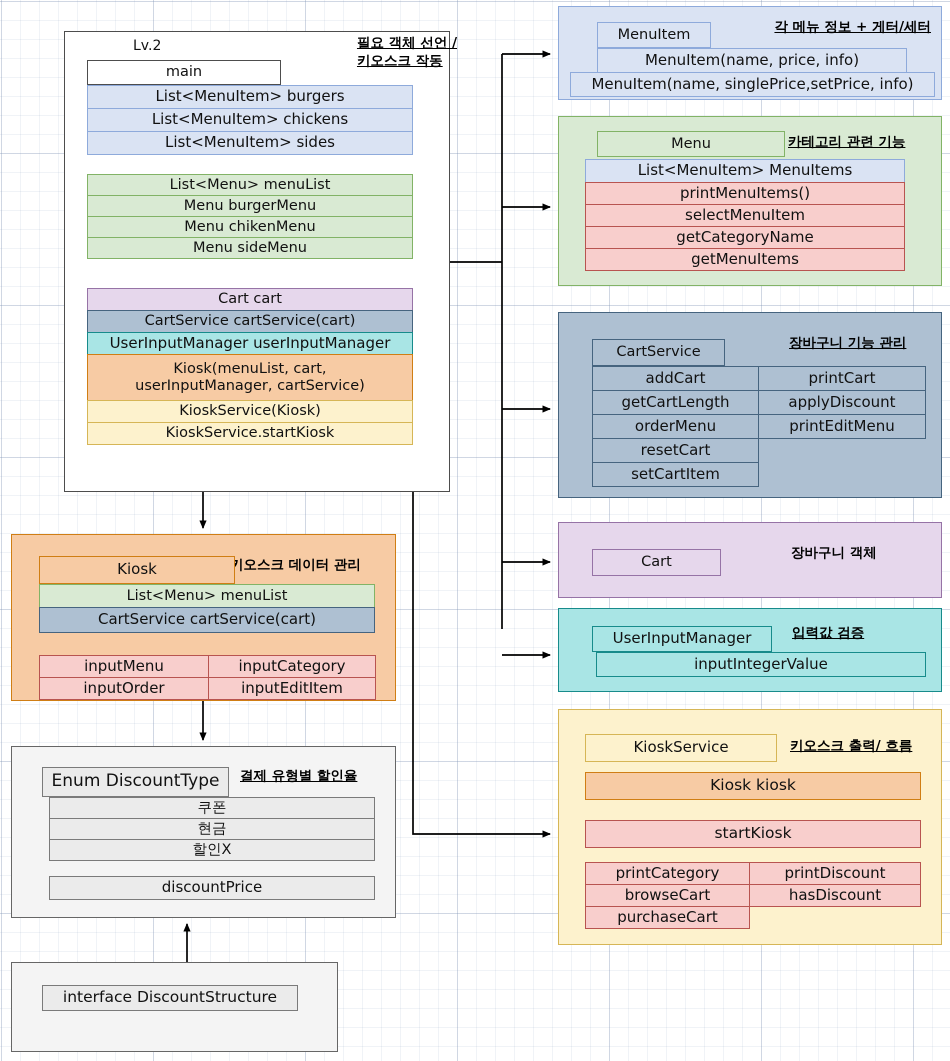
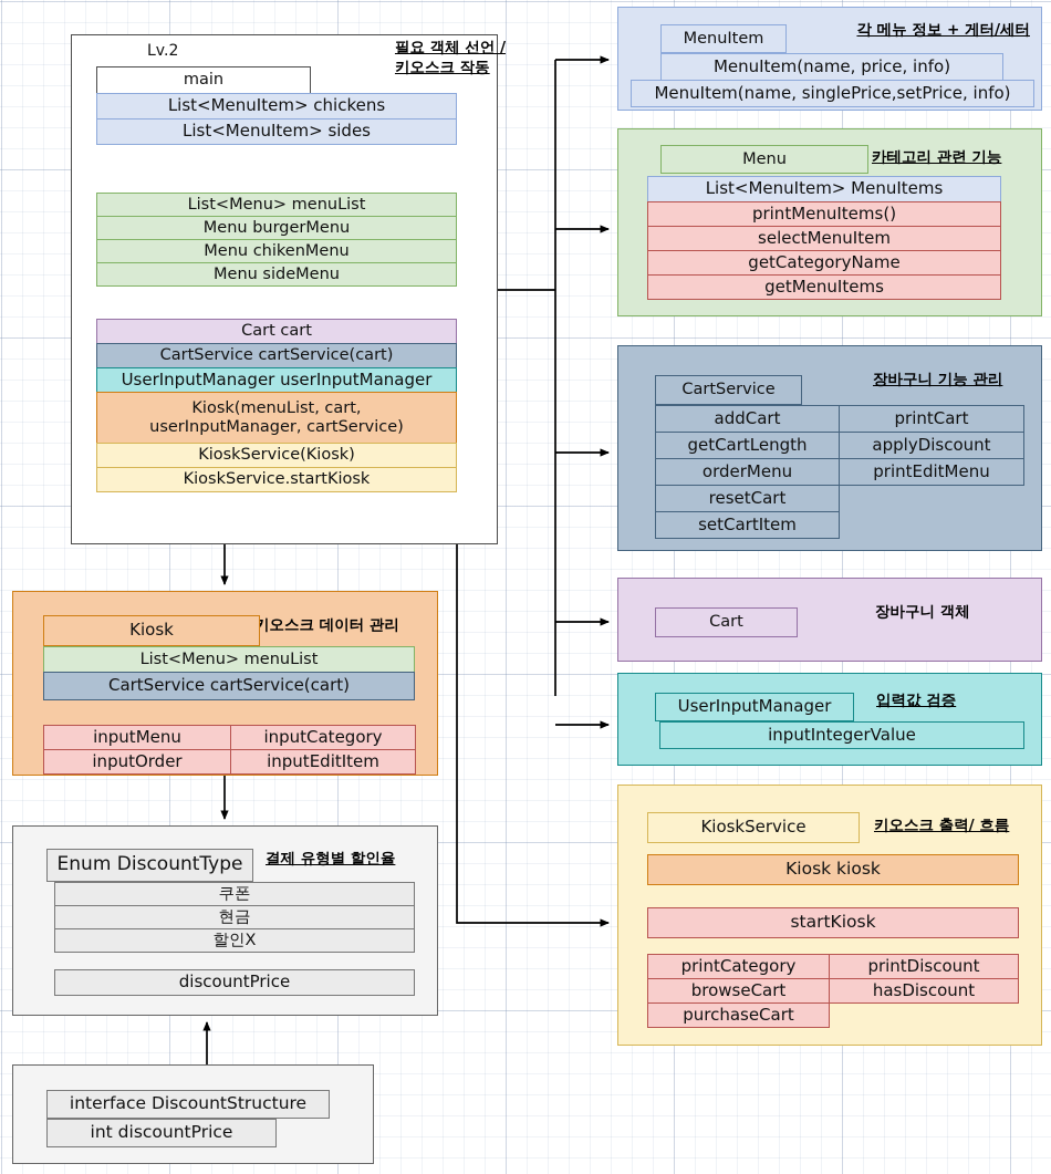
  Lv.2
  필요 객체 선언 /
  키오스크 작동
  main
- List<MenuItem> burgers
  List<MenuItem> chickens
  List<MenuItem> sides
  List<Menu> menuList
  Menu burgerMenu
  Menu chikenMenu
  Menu sideMenu
  Cart cart
  CartService cartService(cart)
  UserInputManager userInputManager
  Kiosk(menuList, cart,
  userInputManager, cartService)
  KioskService(Kiosk)
  KioskService.startKiosk
  각 메뉴 정보 + 게터/세터
  MenuItem
  MenuItem(name, price, info)
  MenuItem(name, singlePrice,setPrice, info)
  카테고리 관련 기능
  Menu
  List<MenuItem> MenuItems
  printMenuItems()
  selectMenuItem
  getCategoryName
  getMenuItems
  장바구니 기능 관리
  CartService
  addCart
  getCartLength
  orderMenu
  resetCart
  setCartItem
  printCart
  applyDiscount
  printEditMenu
  장바구니 객체
  Cart
  입력값 검증
  UserInputManager
  inputIntegerValue
  키오스크 출력/ 흐름
  KioskService
  Kiosk kiosk
  startKiosk
  printCategory
  browseCart
  purchaseCart
  printDiscount
  hasDiscount
  키오스크 데이터 관리
  Kiosk
  List<Menu> menuList
  CartService cartService(cart)
  inputMenu
  inputOrder
  inputCategory
  inputEditItem
  결제 유형별 할인율
  Enum DiscountType
  쿠폰
  현금
  할인X
  discountPrice
  interface DiscountStructure
+ int discountPrice
